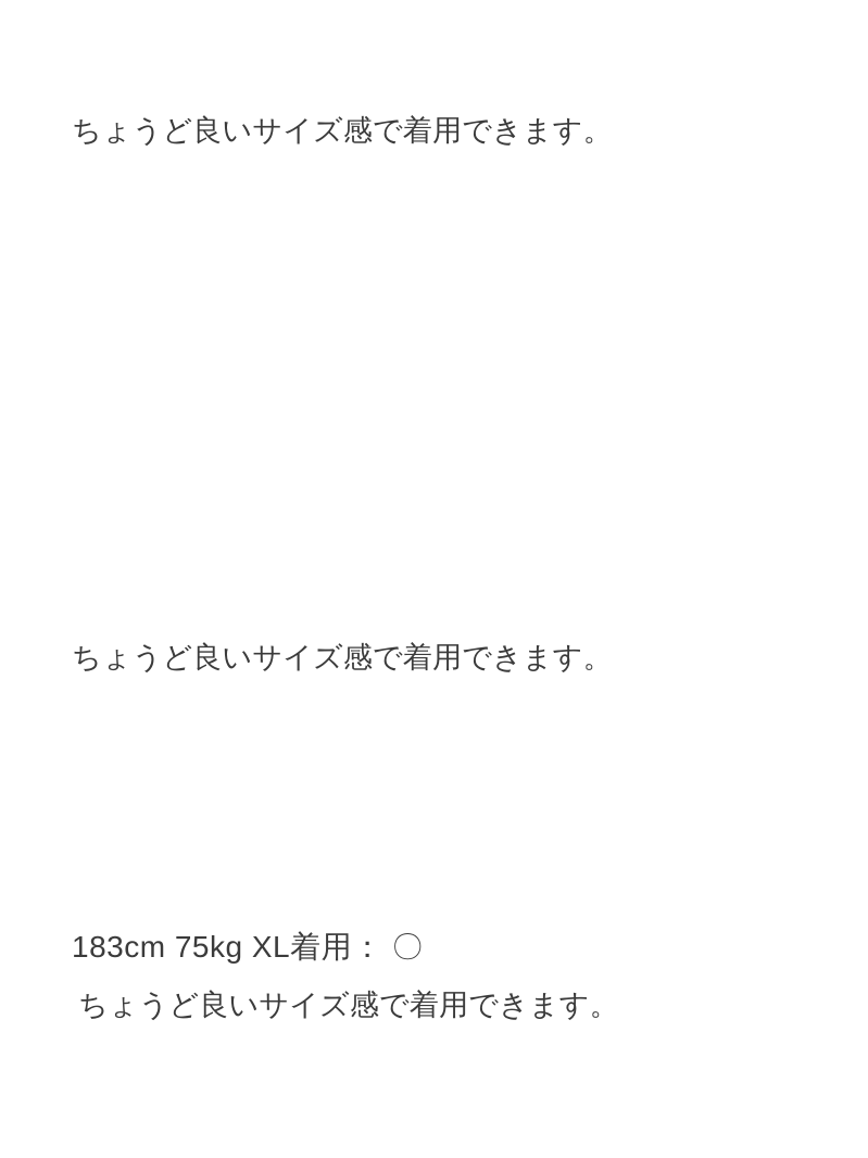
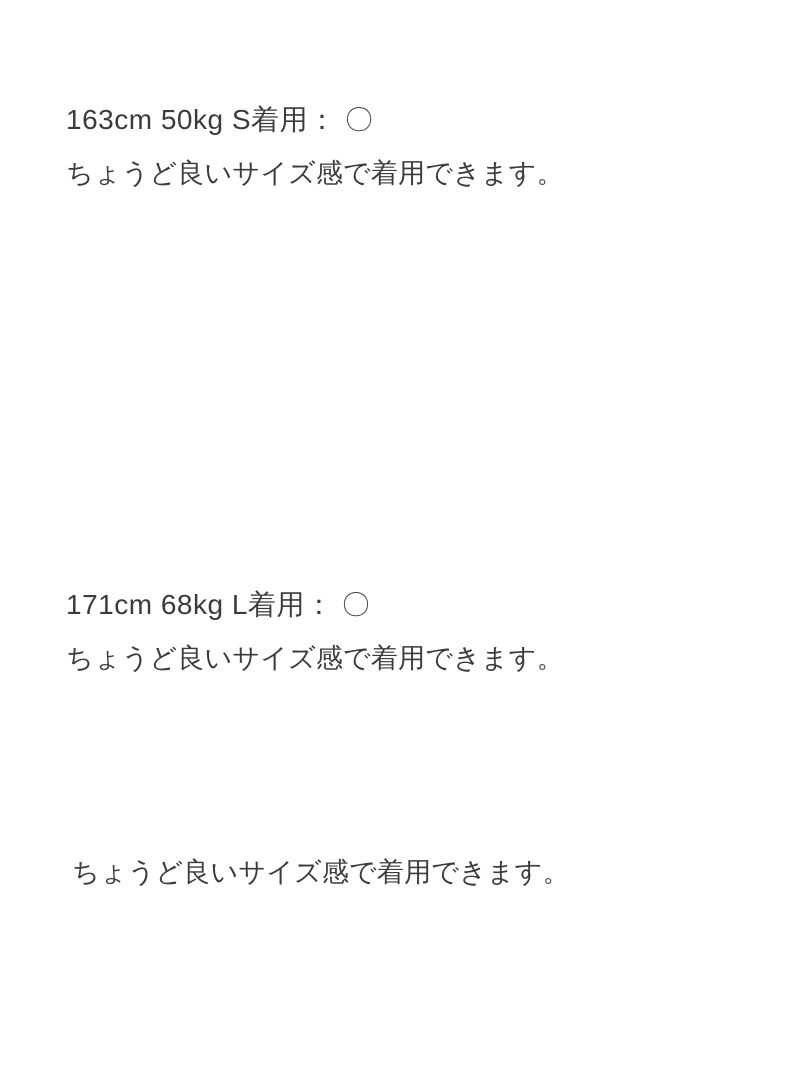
+ 163cm 50kg S着用： 〇
  ちょうど良いサイズ感で着用できます。
+ 171cm 68kg L着用： 〇
  ちょうど良いサイズ感で着用できます。
- 183cm 75kg XL着用： 〇
  ちょうど良いサイズ感で着用できます。
